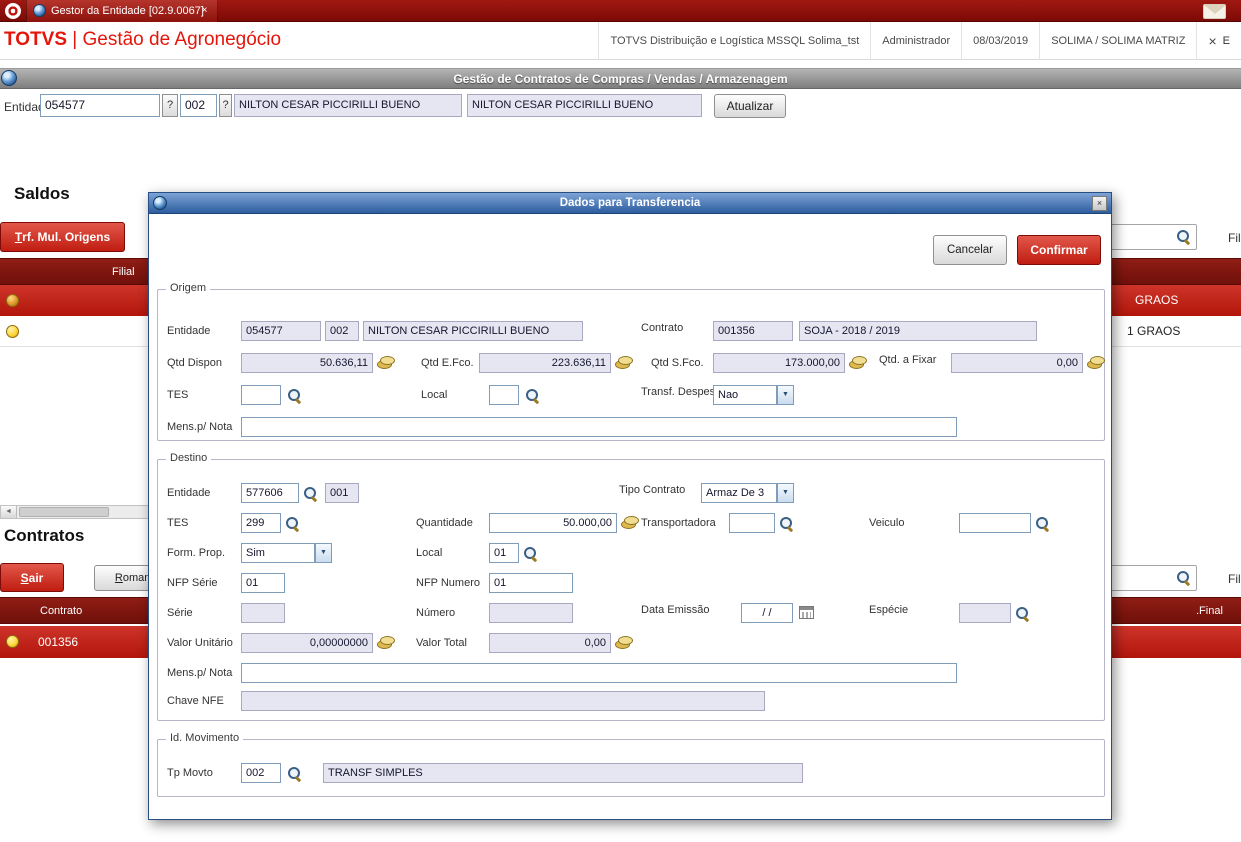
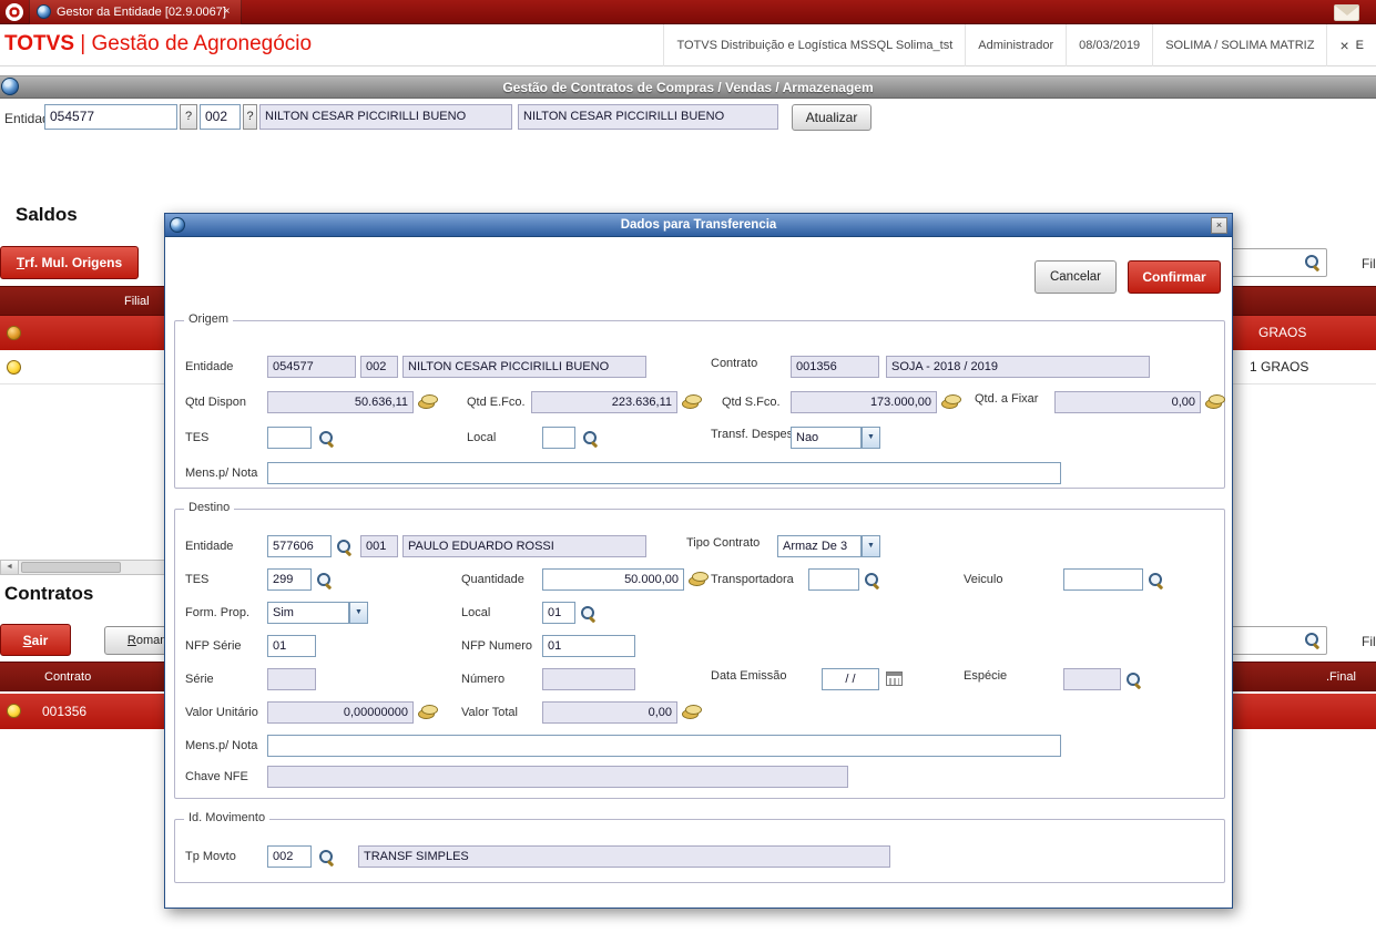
  Gestor da Entidade [02.9.0067]
  ×
  TOTVS | Gestão de Agronegócio
  TOTVS Distribuição e Logística MSSQL Solima_tst
  Administrador
  08/03/2019
  SOLIMA / SOLIMA MATRIZ
  ×
  E
  Gestão de Contratos de Compras / Vendas / Armazenagem
  Entida
  054577
  ?
  002
  ?
  NILTON CESAR PICCIRILLI BUENO
  NILTON CESAR PICCIRILLI BUENO
  Atualizar
  Saldos
  T
  rf. Mul. Origens
  Fil
  Filial
  GRAOS
  1 GRAOS
  Contratos
  S
  air
  R
  Fil
  Contrato
  .Final
  001356
  Dados para Transferencia
  ×
  Cancelar
  Confirmar
  Origem
  Entidade
  054577
  002
  NILTON CESAR PICCIRILLI BUENO
  Contrato
  001356
  SOJA - 2018 / 2019
  Qtd Dispon
  50.636,11
  Qtd E.Fco.
  223.636,11
  Qtd S.Fco.
  173.000,00
  Qtd. a Fixar
  0,00
  TES
  Local
  Transf. Despe
  Nao
  Mens.p/ Nota
  Destino
  Entidade
  577606
  001
+ PAULO EDUARDO ROSSI
  Tipo Contrato
  Armaz De 3
  TES
  299
  Quantidade
  50.000,00
  Transportadora
  Veiculo
  Form. Prop.
  Sim
  Local
  01
  NFP Série
  01
  NFP Numero
  01
  Série
  Número
  Data Emissão
  / /
  Espécie
  Valor Unitário
  0,00000000
  Valor Total
  0,00
  Mens.p/ Nota
  Chave NFE
  Id. Movimento
  Tp Movto
  002
  TRANSF SIMPLES
